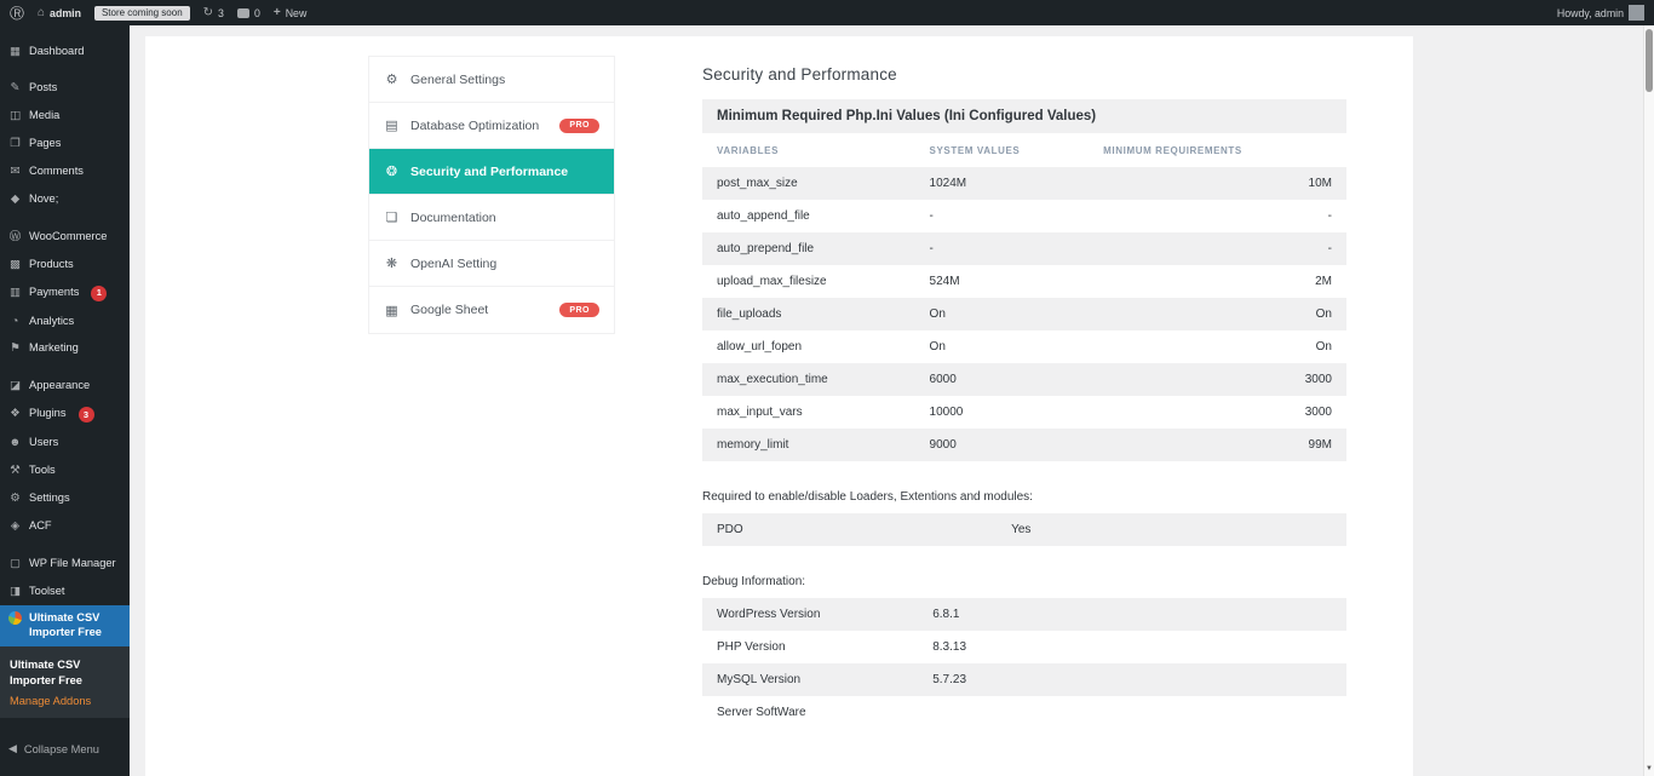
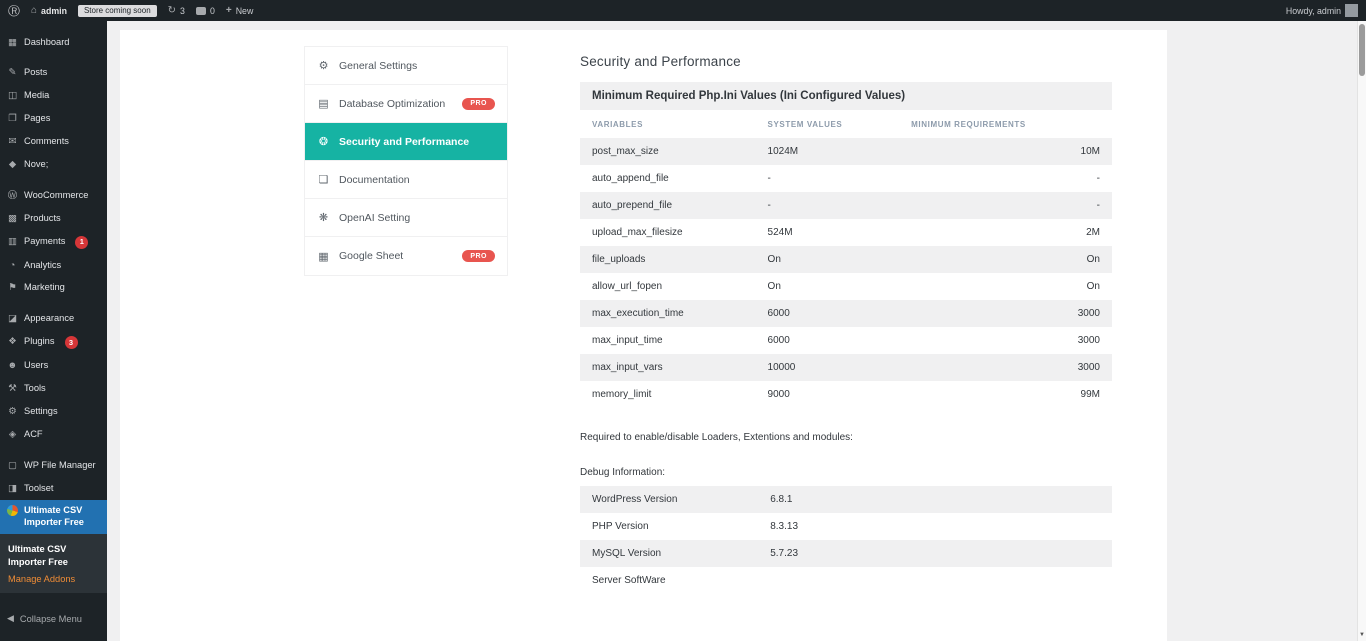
  Ⓡ
  ⌂
  admin
  Store coming soon
  ↻
  3
  0
  +
  New
  Howdy, admin
  ▦
  Dashboard
  ✎
  Posts
  ◫
  Media
  ❐
  Pages
  ✉
  Comments
  ◆
  Nove;
  Ⓦ
  WooCommerce
  ▩
  Products
  ▥
  Payments
  1
  ◔
  Analytics
  ⚑
  Marketing
  ◪
  Appearance
  ❖
  Plugins
  3
  ☻
  Users
  ⚒
  Tools
  ⚙
  Settings
  ◈
  ACF
  ▢
  WP File Manager
  ◨
  Toolset
  Ultimate CSV Importer Free
  Ultimate CSV Importer Free
  Manage Addons
  ◀
  Collapse Menu
  ⚙
  General Settings
  ▤
  Database Optimization
  ❂
  Security and Performance
  ❏
  Documentation
  ❋
  OpenAI Setting
  ▦
  Google Sheet
  Security and Performance
  Minimum Required Php.Ini Values (Ini Configured Values)
  VARIABLES	SYSTEM VALUES	MINIMUM REQUIREMENTS
  post_max_size	1024M	10M
  auto_append_file	-	-
  auto_prepend_file	-	-
  upload_max_filesize	524M	2M
  file_uploads	On	On
  allow_url_fopen	On	On
  max_execution_time	6000	3000
+ max_input_time	6000	3000
  max_input_vars	10000	3000
  memory_limit	9000	99M
  Required to enable/disable Loaders, Extentions and modules:
- PDO	Yes
  Debug Information:
  WordPress Version	6.8.1
  PHP Version	8.3.13
  MySQL Version	5.7.23
  Server SoftWare
